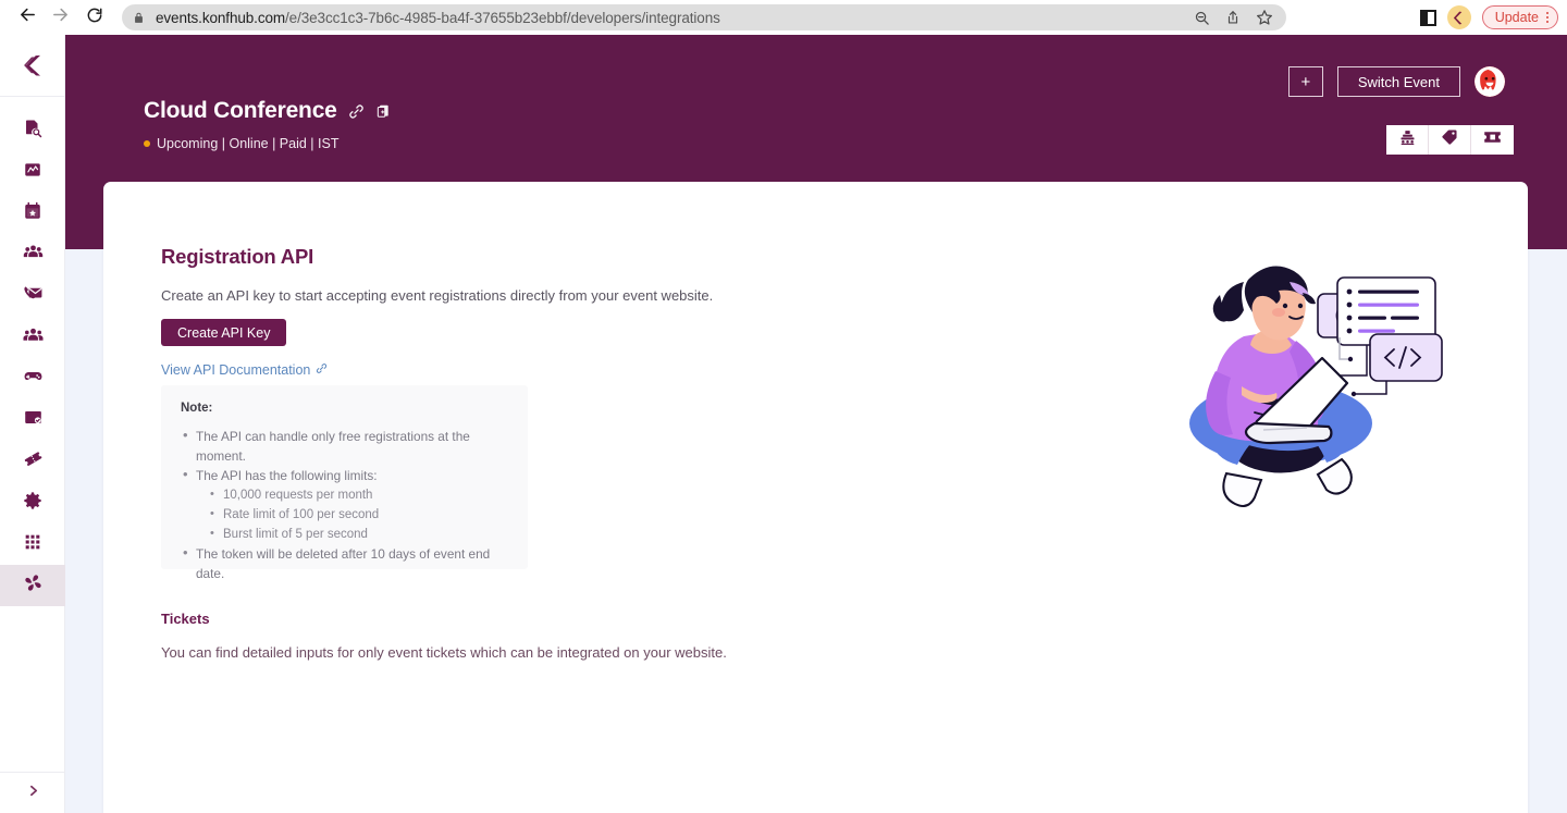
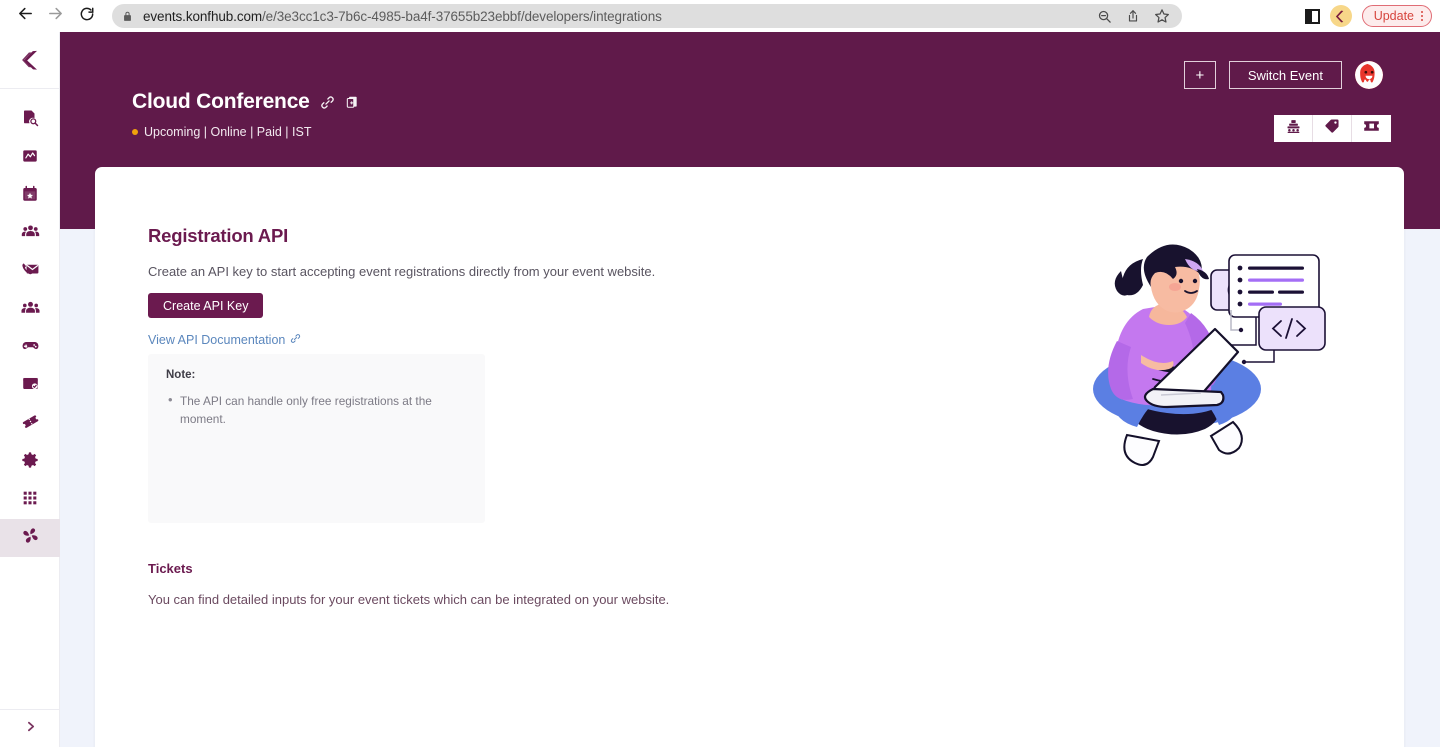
  events.konfhub.com/e/3e3cc1c3-7b6c-4985-ba4f-37655b23ebbf/developers/integrations
  Update
  Cloud Conference
  Upcoming | Online | Paid | IST
  +
  Switch Event
  Registration API
  Create an API key to start accepting event registrations directly from your event website.
  Create API Key
  View API Documentation
  Note:
  The API can handle only free registrations at the moment.
- The API has the following limits:
- 10,000 requests per month
- Rate limit of 100 per second
- Burst limit of 5 per second
- The token will be deleted after 10 days of event end date.
  Tickets
- You can find detailed inputs for only event tickets which can be integrated on your website.
+ You can find detailed inputs for your event tickets which can be integrated on your website.
